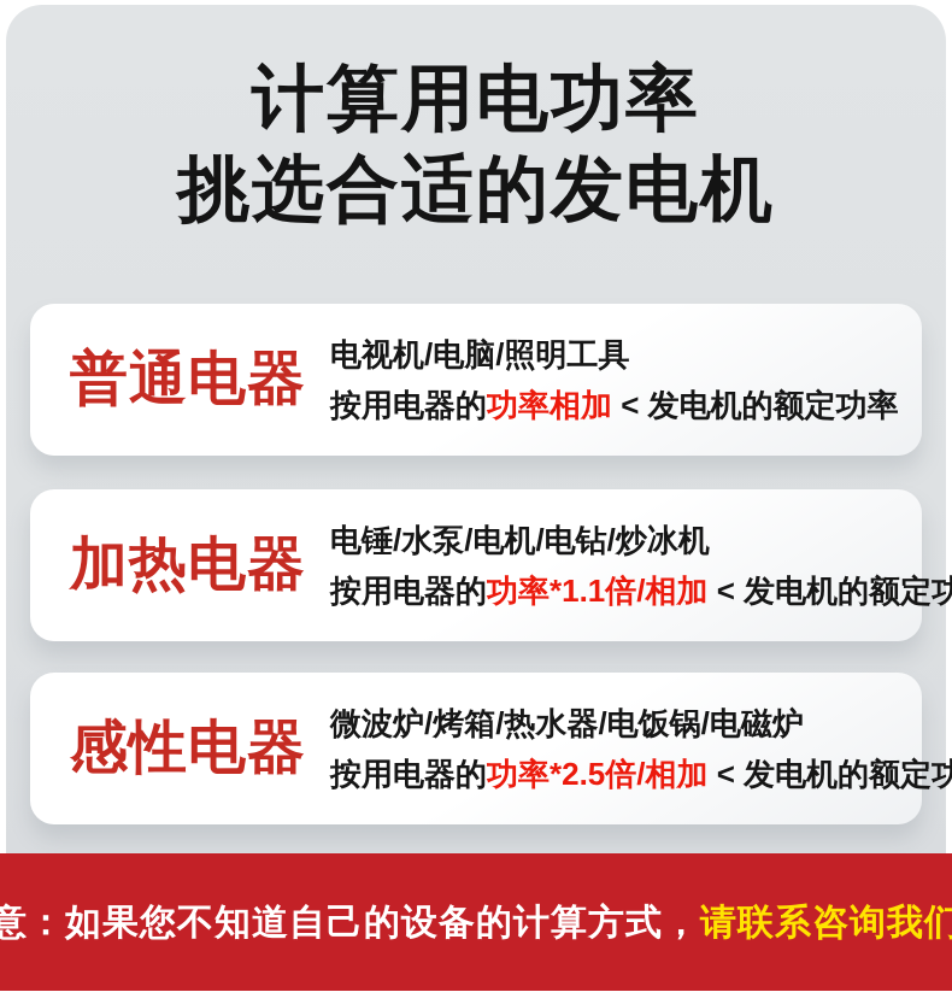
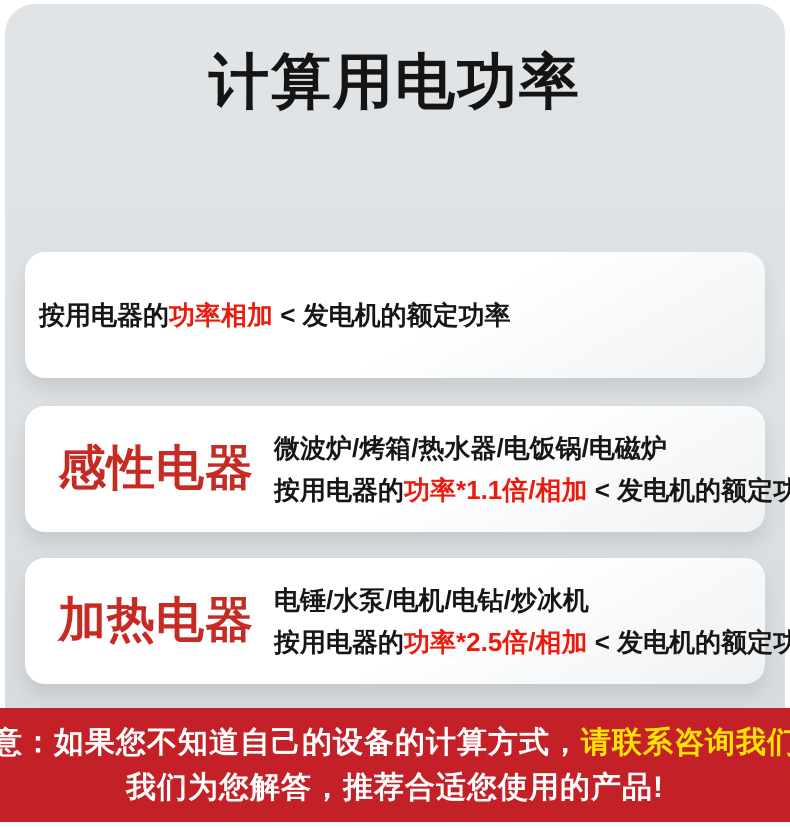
  计算用电功率
- 挑选合适的发电机
- 普通电器
- 电视机/电脑/照明工具
  按用电器的功率相加 < 发电机的额定功率
- 加热电器
+ 感性电器
- 电锤/水泵/电机/电钻/炒冰机
+ 微波炉/烤箱/热水器/电饭锅/电磁炉
  按用电器的功率*1.1倍/相加 < 发电机的额定功
- 感性电器
+ 加热电器
- 微波炉/烤箱/热水器/电饭锅/电磁炉
+ 电锤/水泵/电机/电钻/炒冰机
  按用电器的功率*2.5倍/相加 < 发电机的额定功
  意：如果您不知道自己的设备的计算方式，请联系咨询我们
+ 我们为您解答，推荐合适您使用的产品!
